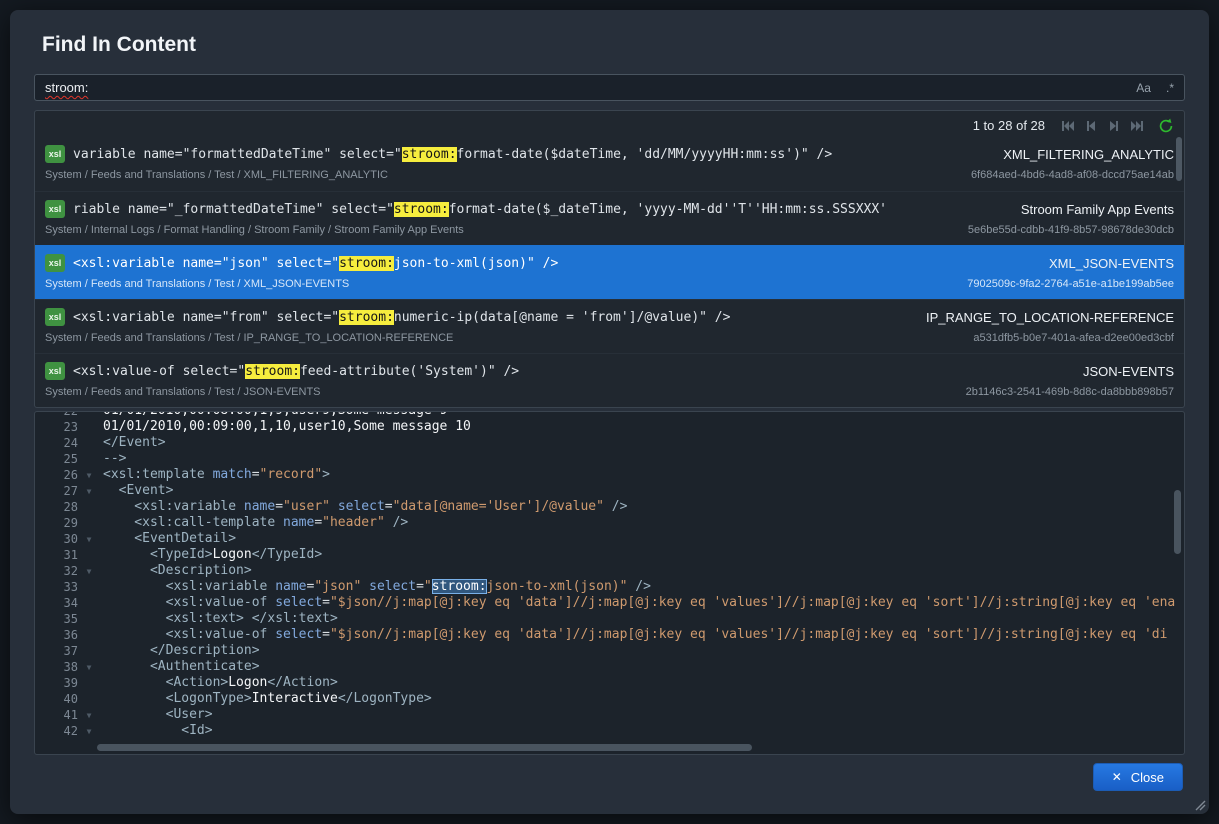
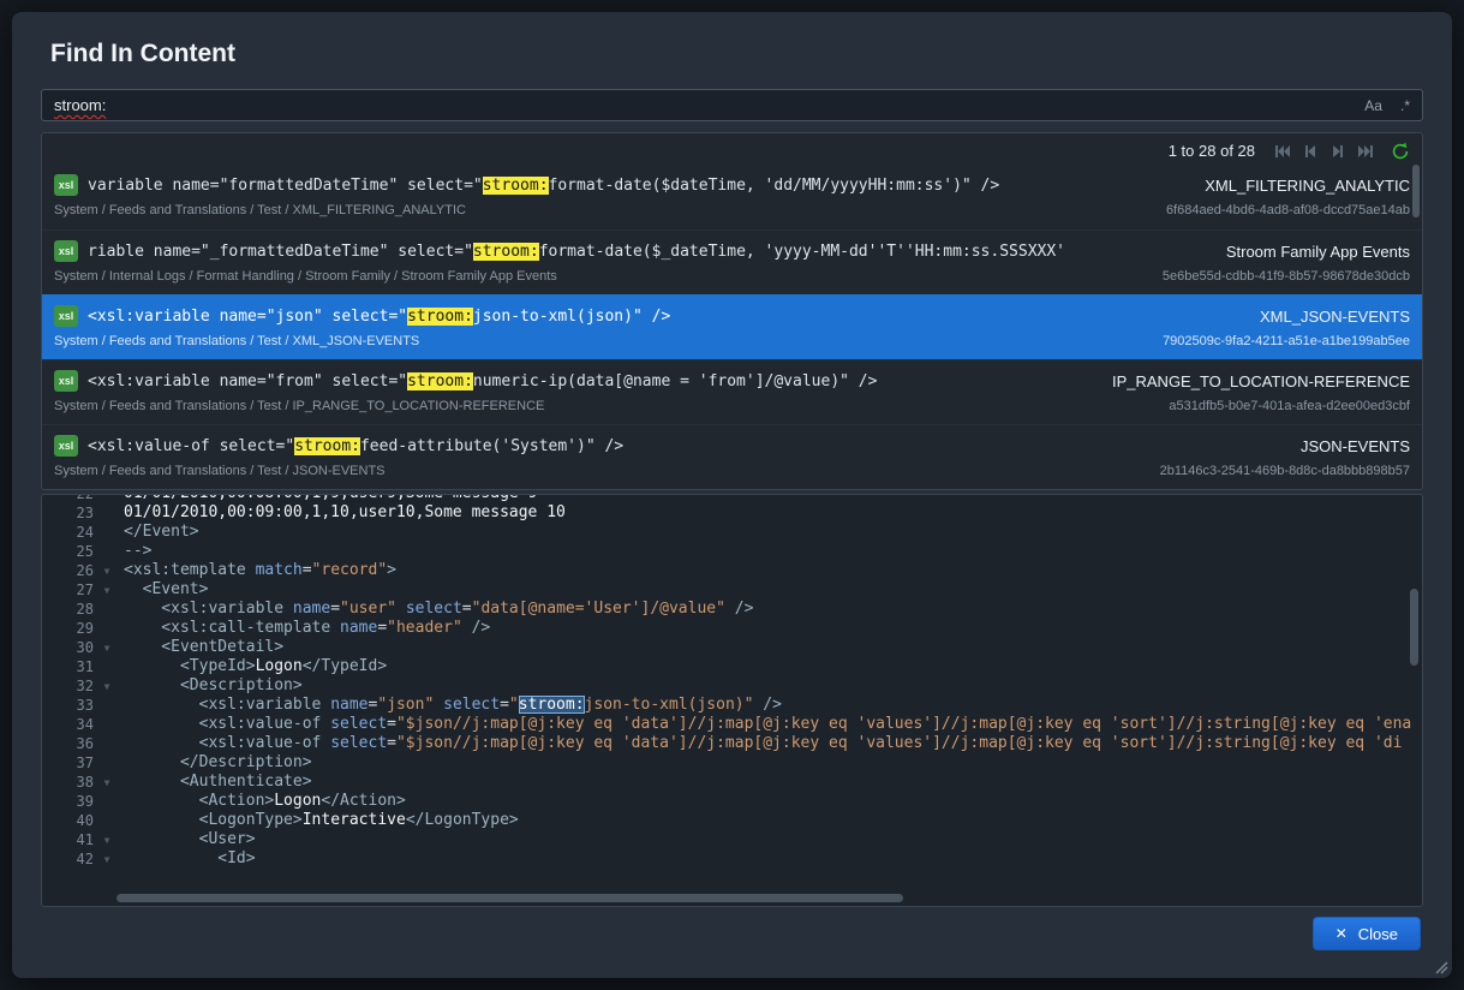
  Find In Content
  stroom:
  Aa
  .*
  1 to 28 of 28
  xsl
  variable name="formattedDateTime" select="stroom:format-date($dateTime, 'dd/MM/yyyyHH:mm:ss')" />
  XML_FILTERING_ANALYTIC
  System / Feeds and Translations / Test / XML_FILTERING_ANALYTIC
  6f684aed-4bd6-4ad8-af08-dccd75ae14ab
  xsl
  riable name="_formattedDateTime" select="stroom:format-date($_dateTime, 'yyyy-MM-dd''T''HH:mm:ss.SSSXXX'
  Stroom Family App Events
  System / Internal Logs / Format Handling / Stroom Family / Stroom Family App Events
  5e6be55d-cdbb-41f9-8b57-98678de30dcb
  xsl
  <xsl:variable name="json" select="stroom:json-to-xml(json)" />
  XML_JSON-EVENTS
  System / Feeds and Translations / Test / XML_JSON-EVENTS
- 7902509c-9fa2-2764-a51e-a1be199ab5ee
+ 7902509c-9fa2-4211-a51e-a1be199ab5ee
  xsl
  <xsl:variable name="from" select="stroom:numeric-ip(data[@name = 'from']/@value)" />
  IP_RANGE_TO_LOCATION-REFERENCE
  System / Feeds and Translations / Test / IP_RANGE_TO_LOCATION-REFERENCE
  a531dfb5-b0e7-401a-afea-d2ee00ed3cbf
  xsl
  <xsl:value-of select="stroom:feed-attribute('System')" />
  JSON-EVENTS
  System / Feeds and Translations / Test / JSON-EVENTS
  2b1146c3-2541-469b-8d8c-da8bbb898b57
  23
  01/01/2010,00:09:00,1,10,user10,Some message 10
  24
  </Event>
  25
  -->
  26
  ▼
  <xsl:template match="record">
  27
  ▼
  <Event>
  28
  <xsl:variable name="user" select="data[@name='User']/@value" />
  29
  <xsl:call-template name="header" />
  30
  ▼
  <EventDetail>
  31
  <TypeId>Logon</TypeId>
  32
  ▼
  <Description>
  33
  <xsl:variable name="json" select="stroom:json-to-xml(json)" />
  34
  <xsl:value-of select="$json//j:map[@j:key eq 'data']//j:map[@j:key eq 'values']//j:map[@j:key eq 'sort']//j:string[@j:key eq 'ena
- 35
- <xsl:text> </xsl:text>
  36
  <xsl:value-of select="$json//j:map[@j:key eq 'data']//j:map[@j:key eq 'values']//j:map[@j:key eq 'sort']//j:string[@j:key eq 'di
  37
  </Description>
  38
  ▼
  <Authenticate>
  39
  <Action>Logon</Action>
  40
  <LogonType>Interactive</LogonType>
  41
  ▼
  <User>
  42
  ▼
  <Id>
  ✕
  Close
